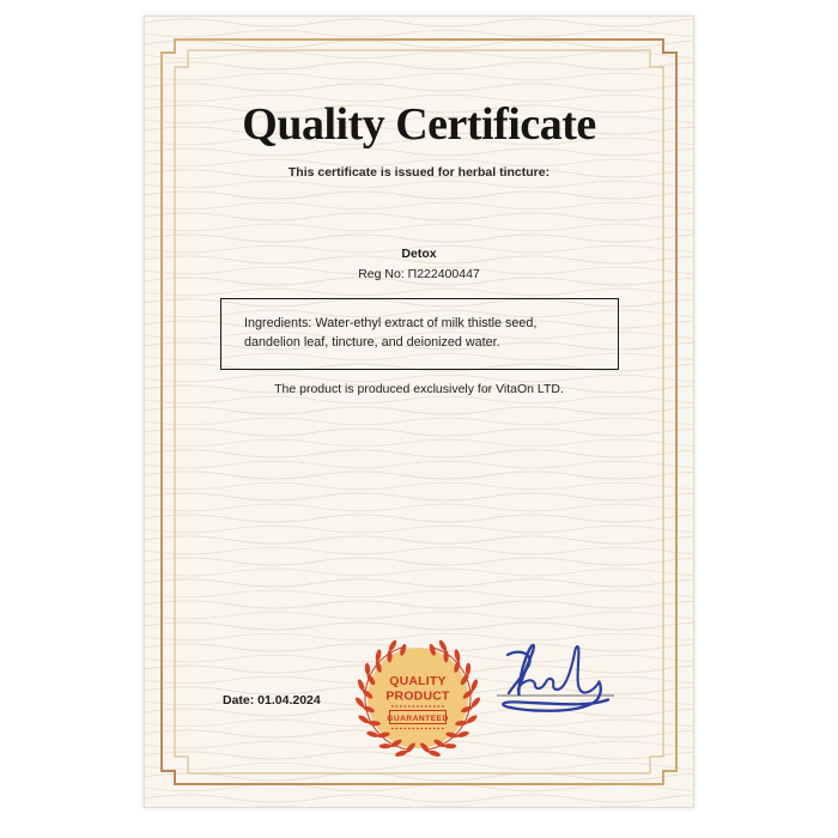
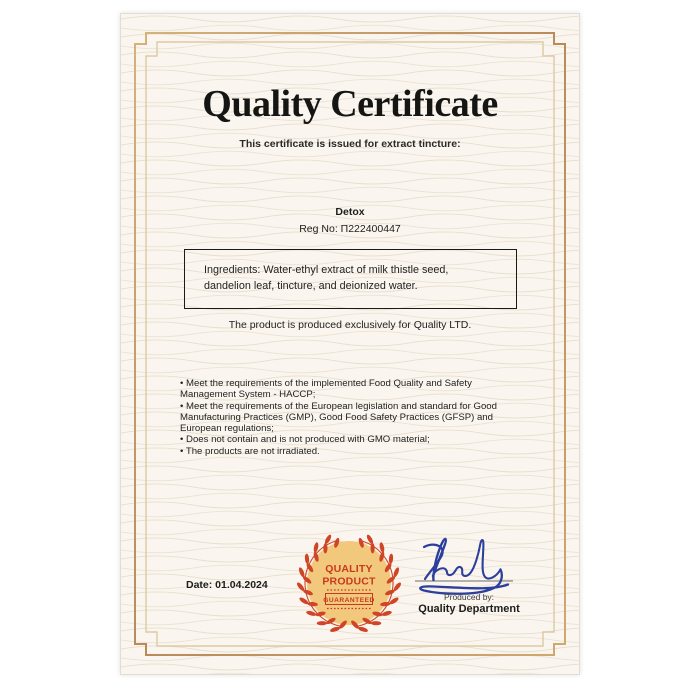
  Quality Certificate
- This certificate is issued for herbal tincture:
+ This certificate is issued for extract tincture:
  Detox
  Reg No: П222400447
  Ingredients: Water-ethyl extract of milk thistle seed, dandelion leaf, tincture, and deionized water.
- The product is produced exclusively for VitaOn LTD.
+ The product is produced exclusively for Quality LTD.
+ • Meet the requirements of the implemented Food Quality and Safety Management System - HACCP;
+ • Meet the requirements of the European legislation and standard for Good Manufacturing Practices (GMP), Good Food Safety Practices (GFSP) and European regulations;
+ • Does not contain and is not produced with GMO material;
+ • The products are not irradiated.
  Date: 01.04.2024
  QUALITY
  PRODUCT
+ Produced by:
+ Quality Department
